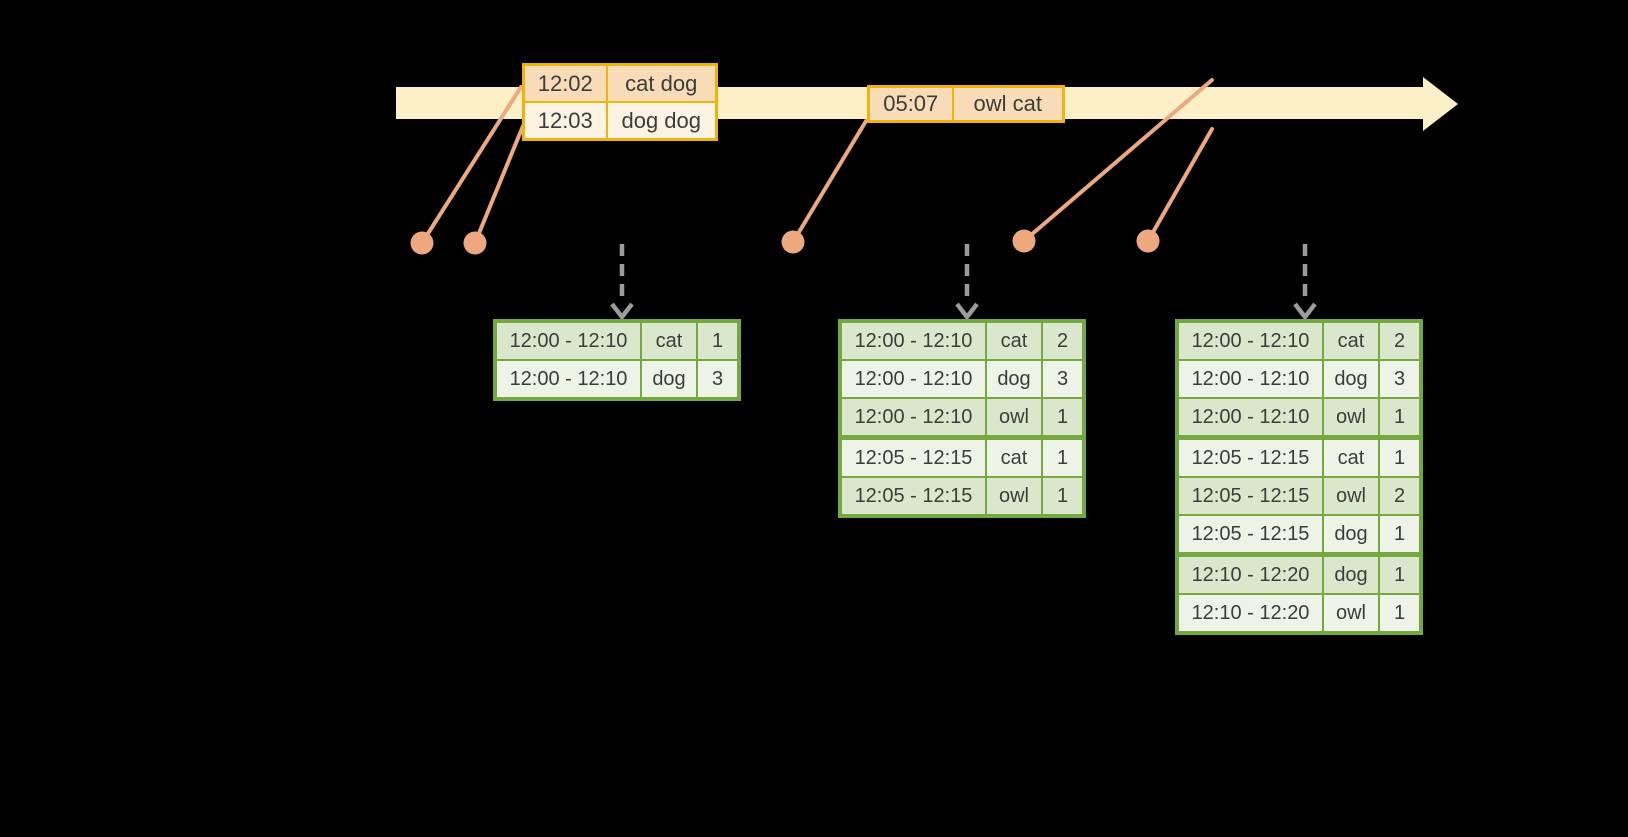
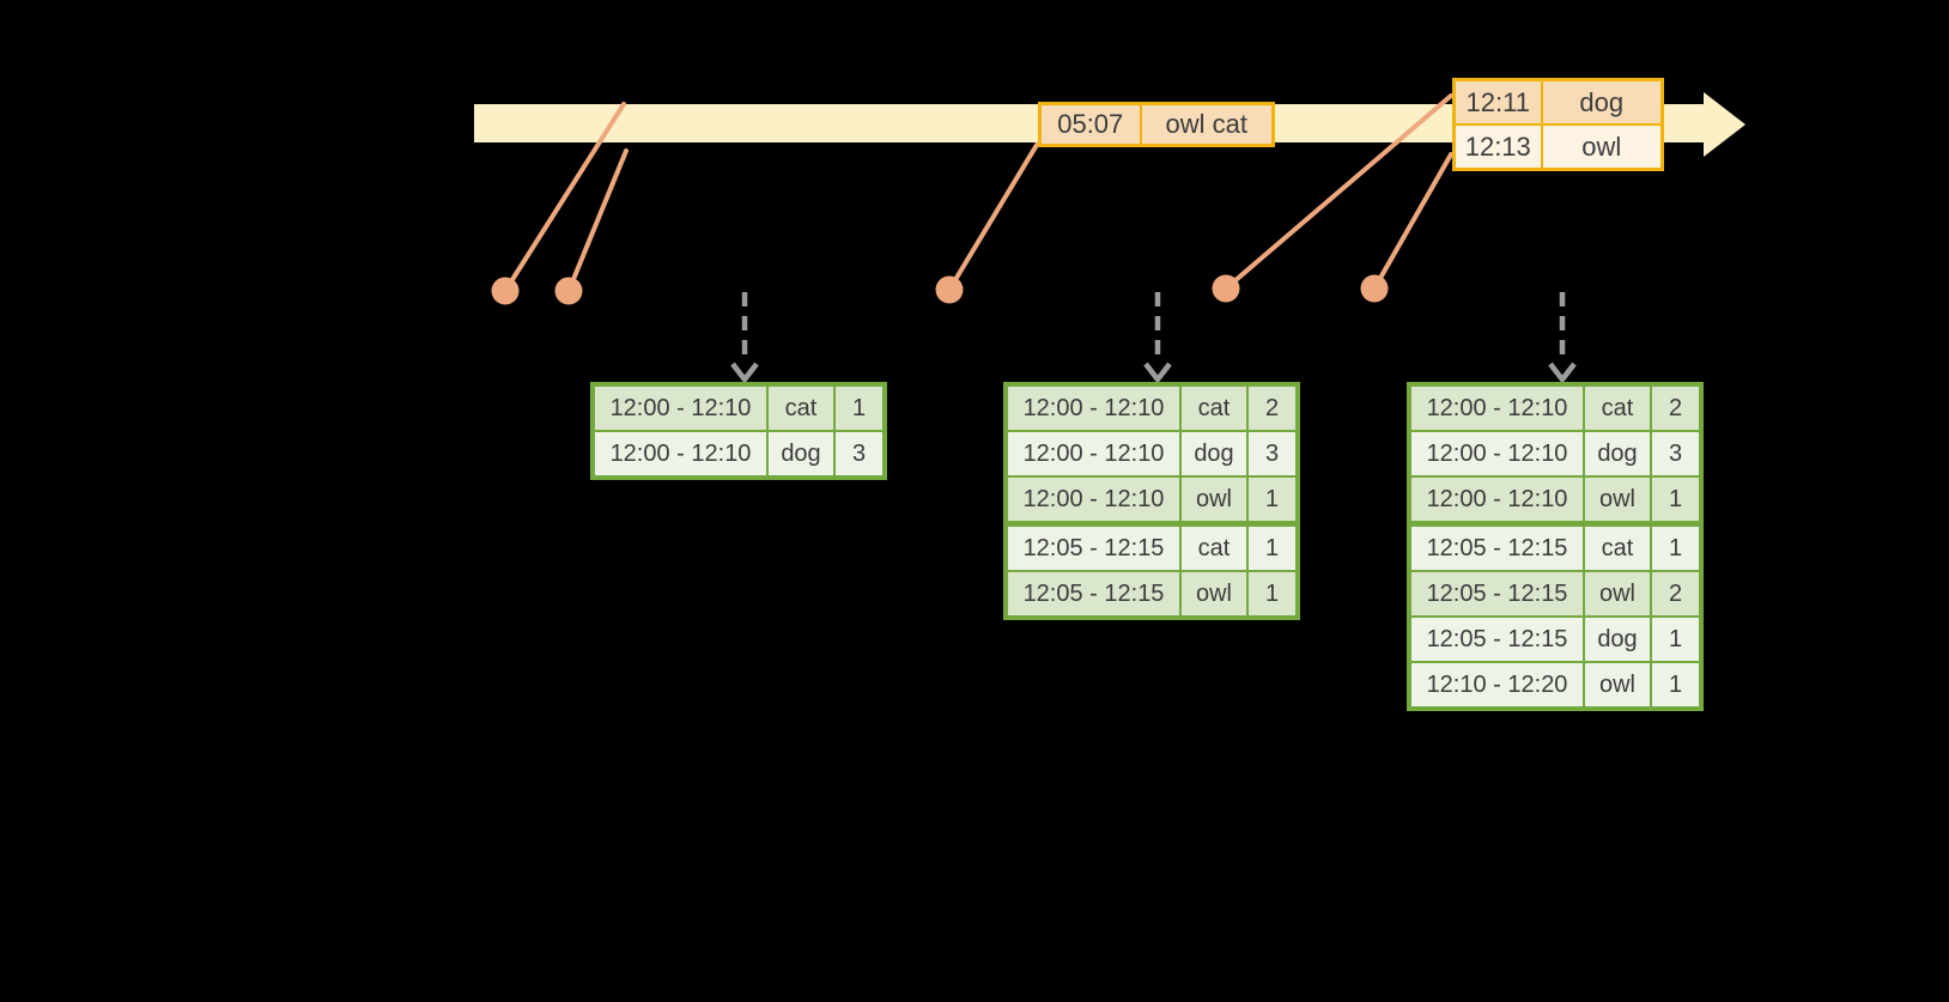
- 12:02	cat dog
- 12:03	dog dog
  05:07	owl cat
+ 12:11	dog
+ 12:13	owl
  12:00 - 12:10	cat	1
  12:00 - 12:10	dog	3
  12:00 - 12:10	cat	2
  12:00 - 12:10	dog	3
  12:00 - 12:10	owl	1
  12:05 - 12:15	cat	1
  12:05 - 12:15	owl	1
  12:00 - 12:10	cat	2
  12:00 - 12:10	dog	3
  12:00 - 12:10	owl	1
  12:05 - 12:15	cat	1
  12:05 - 12:15	owl	2
  12:05 - 12:15	dog	1
- 12:10 - 12:20	dog	1
  12:10 - 12:20	owl	1
